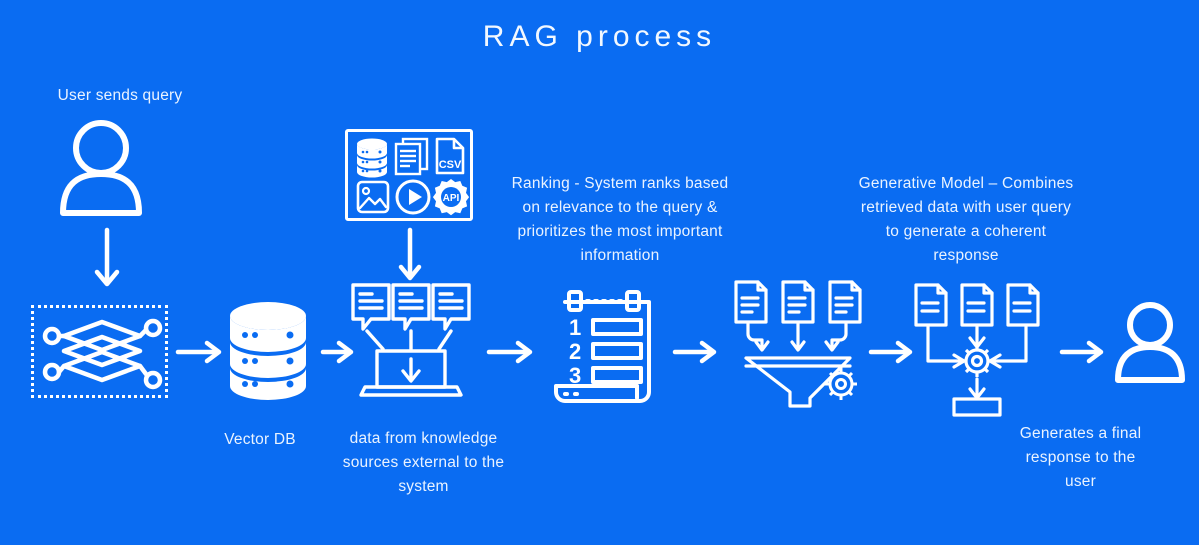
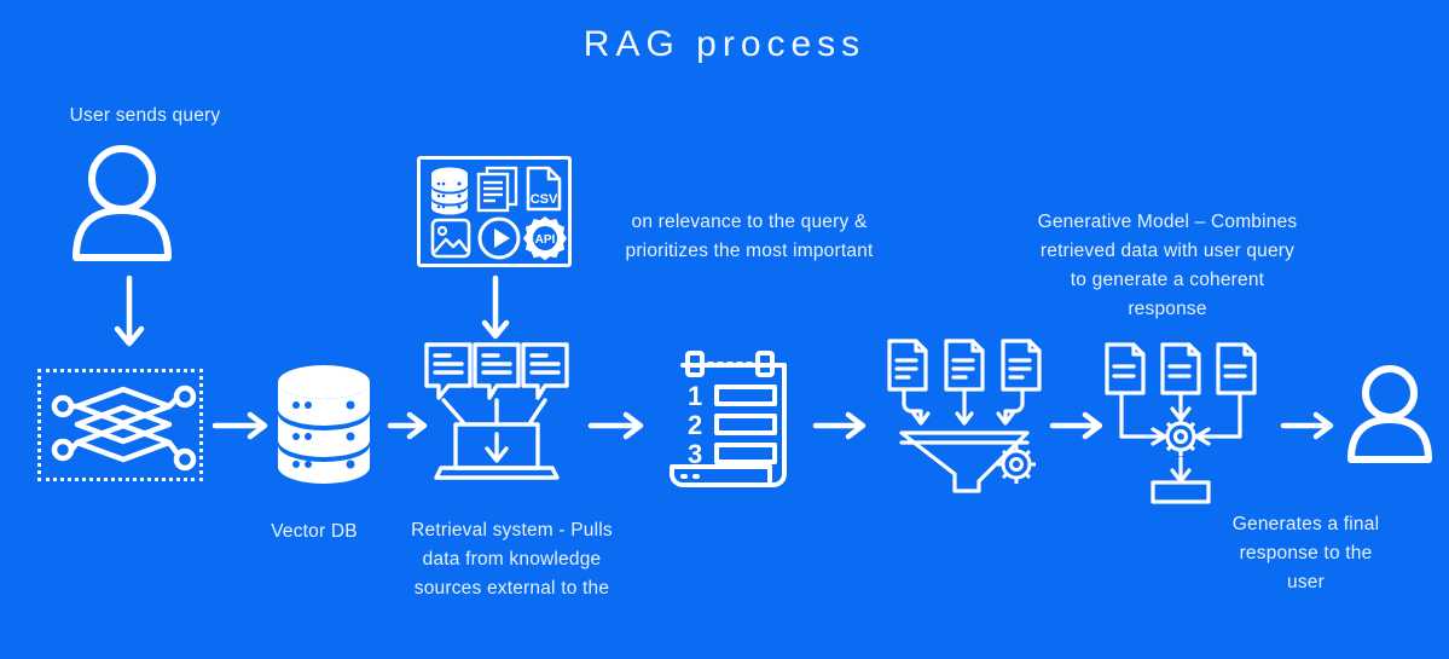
  RAG process
  User sends query
  Vector DB
  CSV
  API
+ Retrieval system - Pulls
  data from knowledge
  sources external to the
- system
- Ranking - System ranks based
  on relevance to the query &
  prioritizes the most important
- information
  1
  2
  3
  Generative Model – Combines
  retrieved data with user query
  to generate a coherent
  response
  Generates a final
  response to the
  user
